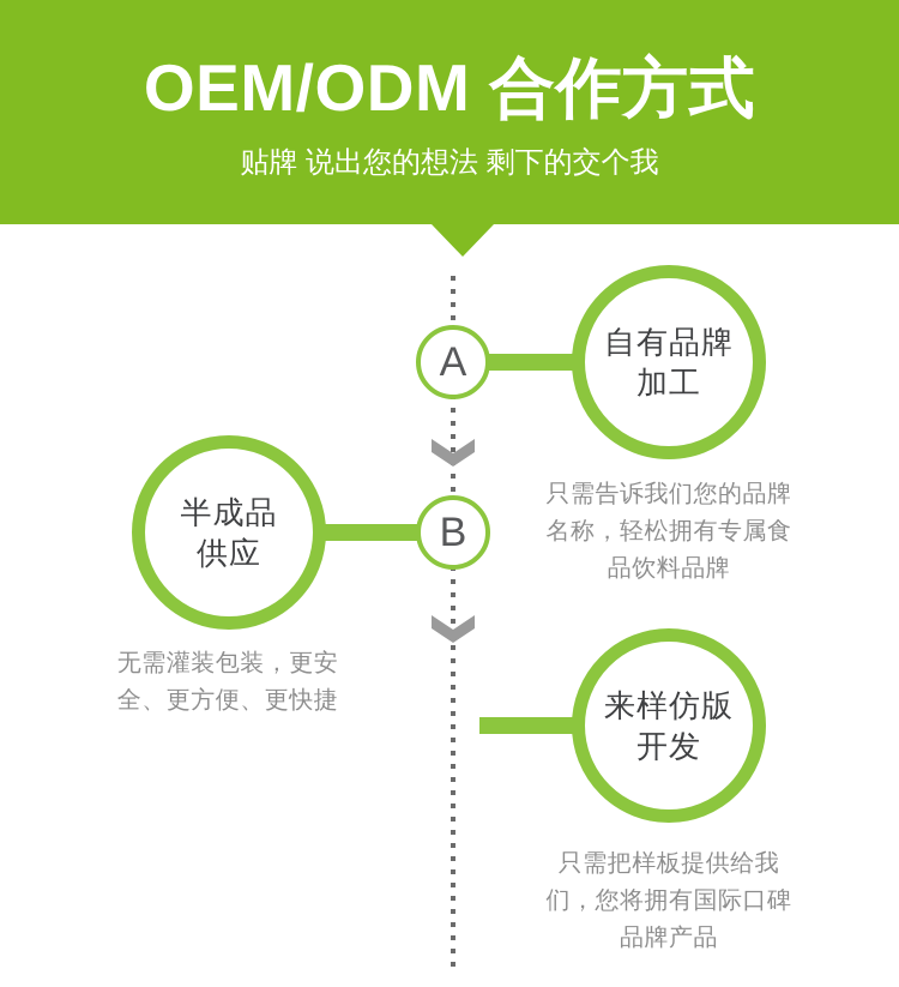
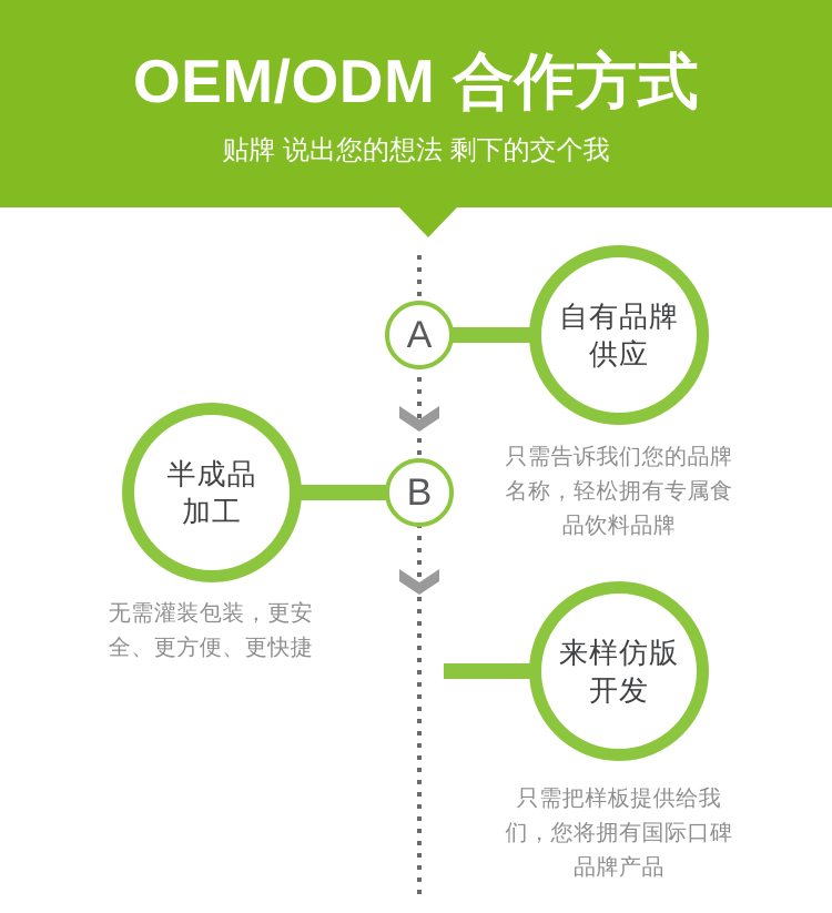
  OEM/ODM 合作方式
  贴牌 说出您的想法 剩下的交个我
  A
  自有品牌
- 加工
+ 供应
  只需告诉我们您的品牌
  名称，轻松拥有专属食
  品饮料品牌
  B
  半成品
- 供应
+ 加工
  无需灌装包装，更安
  全、更方便、更快捷
  来样仿版
  开发
  只需把样板提供给我
  们，您将拥有国际口碑
  品牌产品
